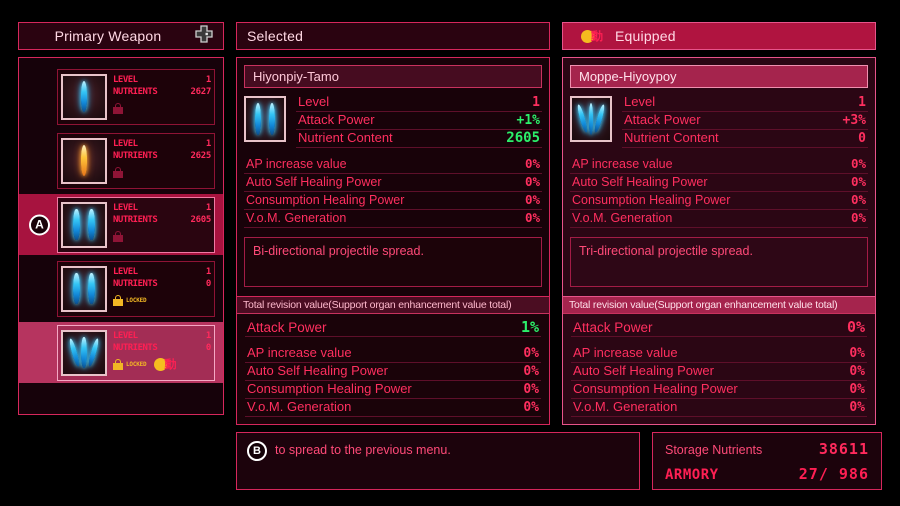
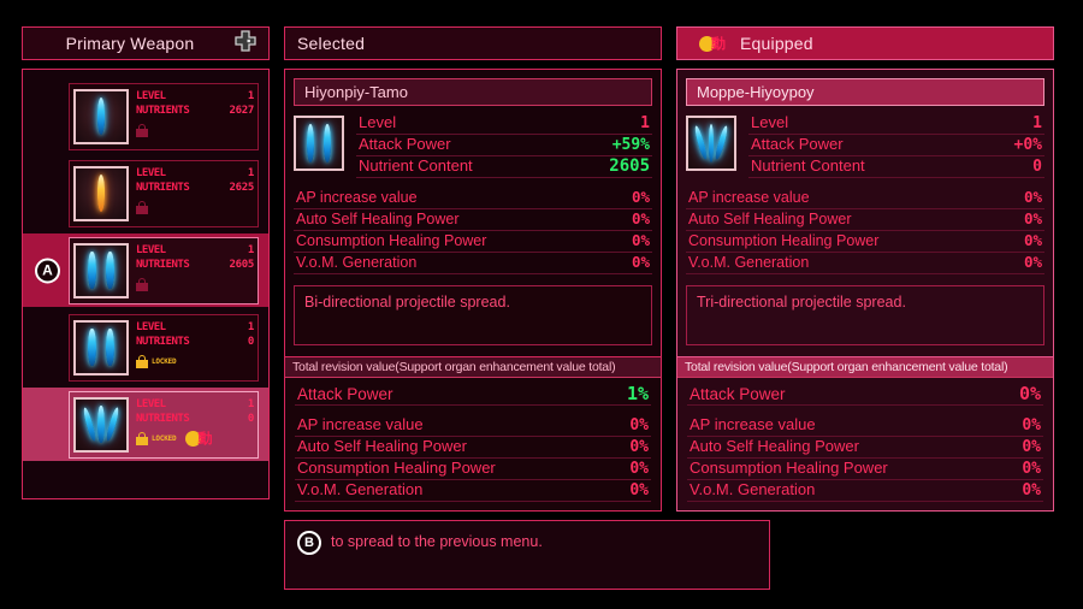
  Primary Weapon
  LEVEL
  1
  NUTRIENTS
  2627
  LEVEL
  1
  NUTRIENTS
  2625
  A
  LEVEL
  1
  NUTRIENTS
  2605
  LEVEL
  1
  NUTRIENTS
  0
  LEVEL
  1
  NUTRIENTS
  0
  動
  Selected
  Hiyonpiy-Tamo
  Level
  1
  Attack Power
- +1%
+ +59%
  Nutrient Content
  2605
  AP increase value
  0%
  Auto Self Healing Power
  0%
  Consumption Healing Power
  0%
  V.o.M. Generation
  0%
  Bi-directional projectile spread.
  Total revision value(Support organ enhancement value total)
  Attack Power
  1%
  AP increase value
  0%
  Auto Self Healing Power
  0%
  Consumption Healing Power
  0%
  V.o.M. Generation
  0%
  動
  Equipped
  Moppe-Hiyoypoy
  Level
  1
  Attack Power
- +3%
+ +0%
  Nutrient Content
  0
  AP increase value
  0%
  Auto Self Healing Power
  0%
  Consumption Healing Power
  0%
  V.o.M. Generation
  0%
  Tri-directional projectile spread.
  Total revision value(Support organ enhancement value total)
  Attack Power
  0%
  AP increase value
  0%
  Auto Self Healing Power
  0%
  Consumption Healing Power
  0%
  V.o.M. Generation
  0%
  B
  to spread to the previous menu.
- Storage Nutrients
- 38611
- ARMORY
- 27/ 986
